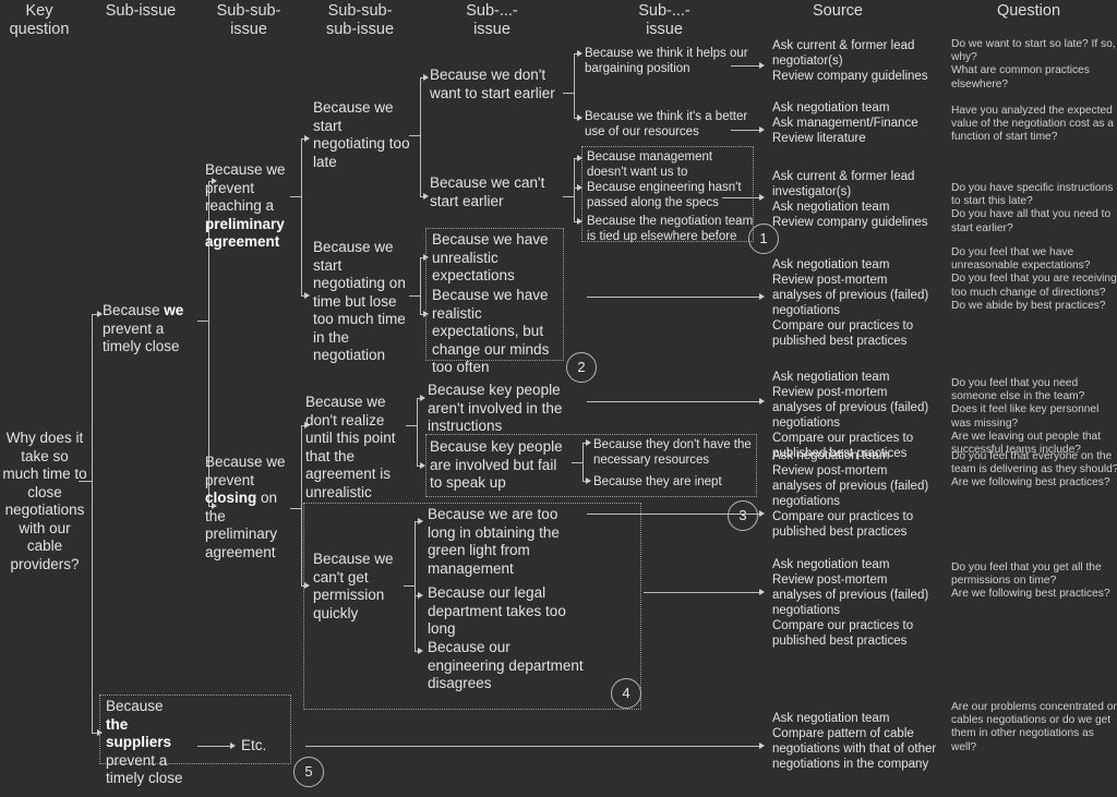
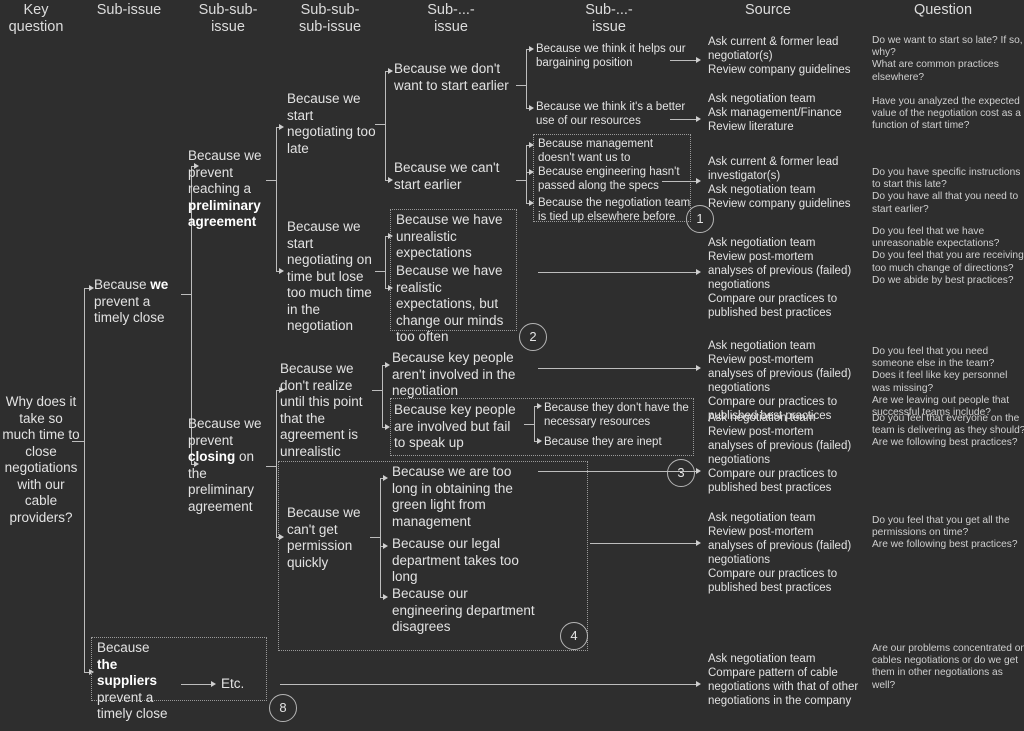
  Key
  question
  Sub-issue
  Sub-sub-
  issue
  Sub-sub-
  sub-issue
  Sub-...-
  issue
  Sub-...-
  issue
  Source
  Question
  Why does it take so much time to close negotiations with our cable providers?
  Because we prevent a timely close
  Because the suppliers prevent a timely close
  Etc.
- 5
+ 8
  Because we prevent reaching a preliminary agreement
  Because we prevent closing on the preliminary agreement
  Because we start negotiating too late
  Because we start negotiating on time but lose too much time in the negotiation
  Because we don't realize until this point that the agreement is unrealistic
  Because we can't get permission quickly
  Because we don't want to start earlier
  Because we can't start earlier
  Because management doesn't want us to
  Because engineering hasn't passed along the specs
  Because the negotiation team is tied up elsewhere before
  1
  Because we have unrealistic expectations
  Because we have realistic expectations, but change our minds too often
  2
- Because key people aren't involved in the instructions
+ Because key people aren't involved in the negotiation
  Because key people are involved but fail to speak up
  Because they don't have the necessary resources
  Because they are inept
  3
  Because we are too long in obtaining the green light from management
  Because our legal department takes too long
  Because our engineering department disagrees
  4
  Because we think it helps our bargaining position
  Because we think it's a better use of our resources
  Ask current & former lead negotiator(s)
  Review company guidelines
  Ask negotiation team
  Ask management/Finance
  Review literature
  Ask current & former lead investigator(s)
  Ask negotiation team
  Review company guidelines
  Ask negotiation team
  Review post-mortem analyses of previous (failed) negotiations
  Compare our practices to published best practices
  Ask negotiation team
  Review post-mortem analyses of previous (failed) negotiations
  Compare our practices to published best practices
  Ask negotiation team
  Review post-mortem analyses of previous (failed) negotiations
  Compare our practices to published best practices
  Ask negotiation team
  Review post-mortem analyses of previous (failed) negotiations
  Compare our practices to published best practices
  Ask negotiation team
  Compare pattern of cable negotiations with that of other negotiations in the company
  Do we want to start so late? If so, why?
  What are common practices elsewhere?
  Have you analyzed the expected value of the negotiation cost as a function of start time?
  Do you have specific instructions to start this late?
  Do you have all that you need to start earlier?
  Do you feel that we have unreasonable expectations?
  Do you feel that you are receiving too much change of directions?
  Do we abide by best practices?
  Do you feel that you need someone else in the team?
  Does it feel like key personnel was missing?
  Are we leaving out people that successful teams include?
  Do you feel that everyone on the team is delivering as they should?
  Are we following best practices?
  Do you feel that you get all the permissions on time?
  Are we following best practices?
  Are our problems concentrated on cables negotiations or do we get them in other negotiations as well?
